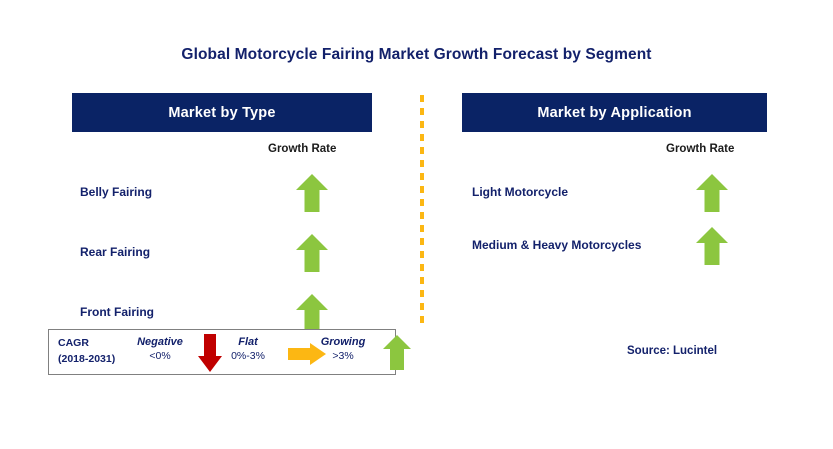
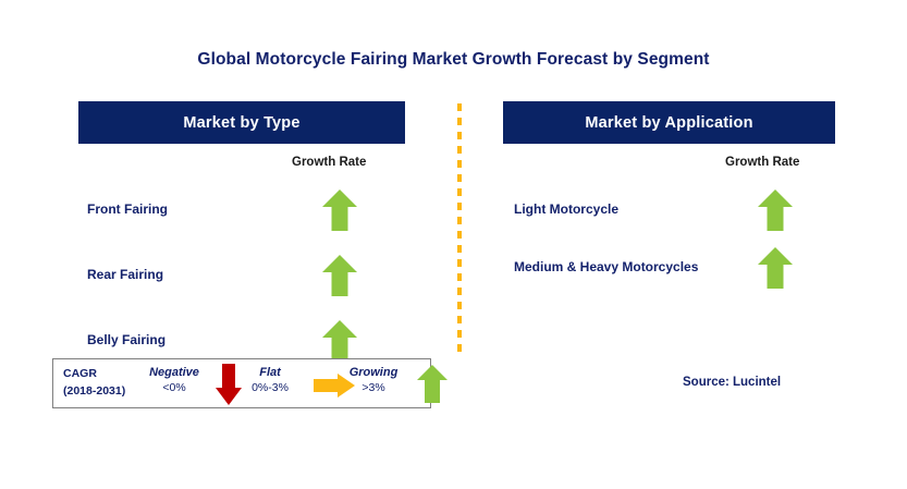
  Global Motorcycle Fairing Market Growth Forecast by Segment
  Market by Type
  Growth Rate
- Belly Fairing
+ Front Fairing
  Rear Fairing
- Front Fairing
+ Belly Fairing
  Market by Application
  Growth Rate
  Light Motorcycle
  Medium & Heavy Motorcycles
  CAGR
  (2018-2031)
  Negative
  <0%
  Flat
  0%-3%
  Growing
  >3%
  Source: Lucintel
